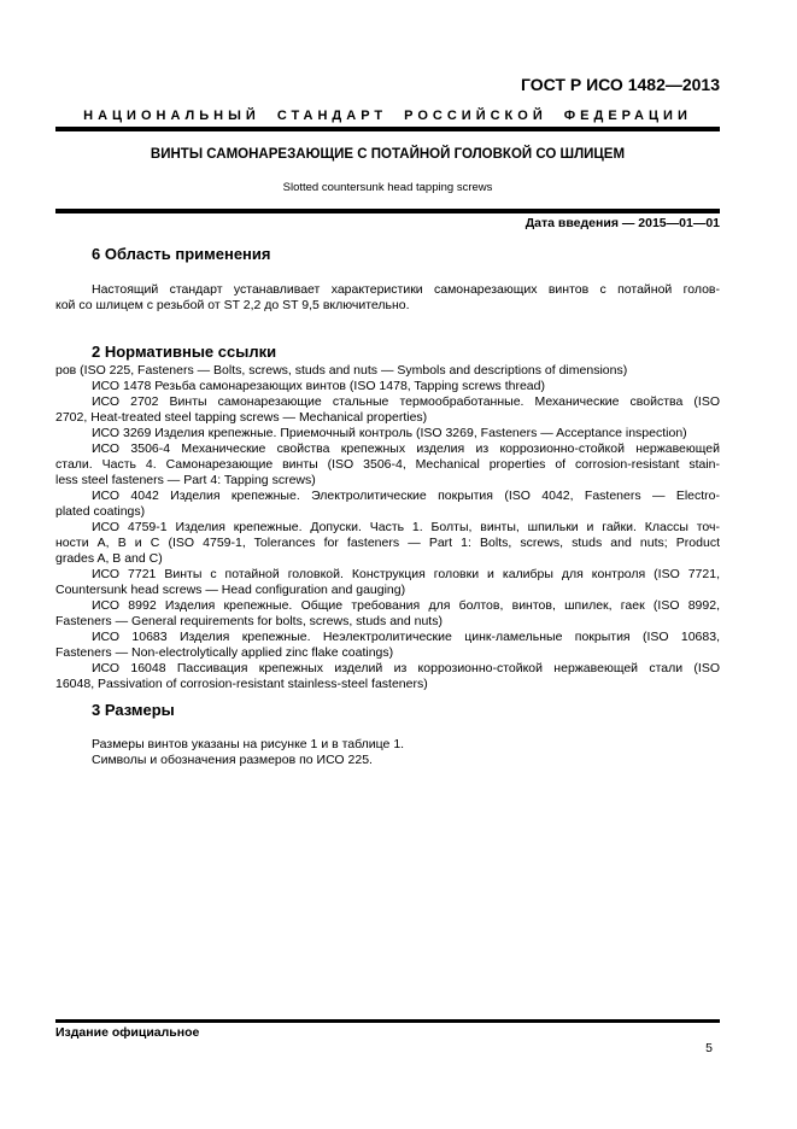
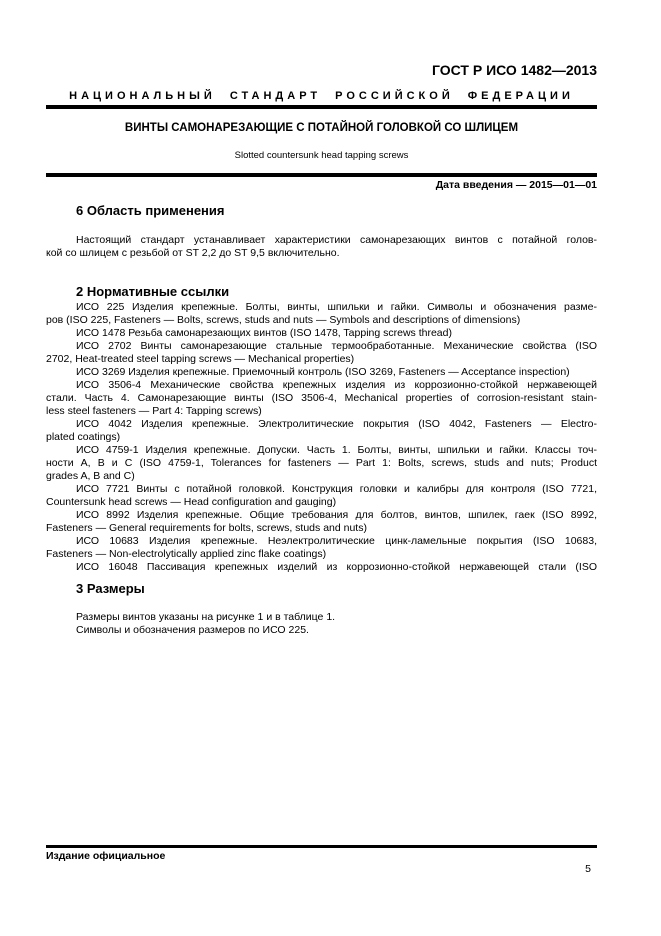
  ГОСТ Р ИСО 1482—2013
  НАЦИОНАЛЬНЫЙ СТАНДАРТ РОССИЙСКОЙ ФЕДЕРАЦИИ
  ВИНТЫ САМОНАРЕЗАЮЩИЕ С ПОТАЙНОЙ ГОЛОВКОЙ СО ШЛИЦЕМ
  Slotted countersunk head tapping screws
  Дата введения — 2015—01—01
  6 Область применения
  Настоящий стандарт устанавливает характеристики самонарезающих винтов с потайной голов-
  кой со шлицем с резьбой от ST 2,2 до ST 9,5 включительно.
  2 Нормативные ссылки
+ ИСО 225 Изделия крепежные. Болты, винты, шпильки и гайки. Символы и обозначения разме-
  ров (ISO 225, Fasteners — Bolts, screws, studs and nuts — Symbols and descriptions of dimensions)
  ИСО 1478 Резьба самонарезающих винтов (ISO 1478, Tapping screws thread)
  ИСО 2702 Винты самонарезающие стальные термообработанные. Механические свойства (ISO
  2702, Heat-treated steel tapping screws — Mechanical properties)
  ИСО 3269 Изделия крепежные. Приемочный контроль (ISO 3269, Fasteners — Acceptance inspection)
  ИСО 3506-4 Механические свойства крепежных изделия из коррозионно-стойкой нержавеющей
  стали. Часть 4. Самонарезающие винты (ISO 3506-4, Mechanical properties of corrosion-resistant stain-
  less steel fasteners — Part 4: Tapping screws)
  ИСО 4042 Изделия крепежные. Электролитические покрытия (ISO 4042, Fasteners — Electro-
  plated coatings)
  ИСО 4759-1 Изделия крепежные. Допуски. Часть 1. Болты, винты, шпильки и гайки. Классы точ-
  ности A, B и C (ISO 4759-1, Tolerances for fasteners — Part 1: Bolts, screws, studs and nuts; Product
  grades A, B and C)
  ИСО 7721 Винты с потайной головкой. Конструкция головки и калибры для контроля (ISO 7721,
  Countersunk head screws — Head configuration and gauging)
  ИСО 8992 Изделия крепежные. Общие требования для болтов, винтов, шпилек, гаек (ISO 8992,
  Fasteners — General requirements for bolts, screws, studs and nuts)
  ИСО 10683 Изделия крепежные. Неэлектролитические цинк-ламельные покрытия (ISO 10683,
  Fasteners — Non-electrolytically applied zinc flake coatings)
  ИСО 16048 Пассивация крепежных изделий из коррозионно-стойкой нержавеющей стали (ISO
- 16048, Passivation of corrosion-resistant stainless-steel fasteners)
  3 Размеры
  Размеры винтов указаны на рисунке 1 и в таблице 1.
  Символы и обозначения размеров по ИСО 225.
  Издание официальное
  5
